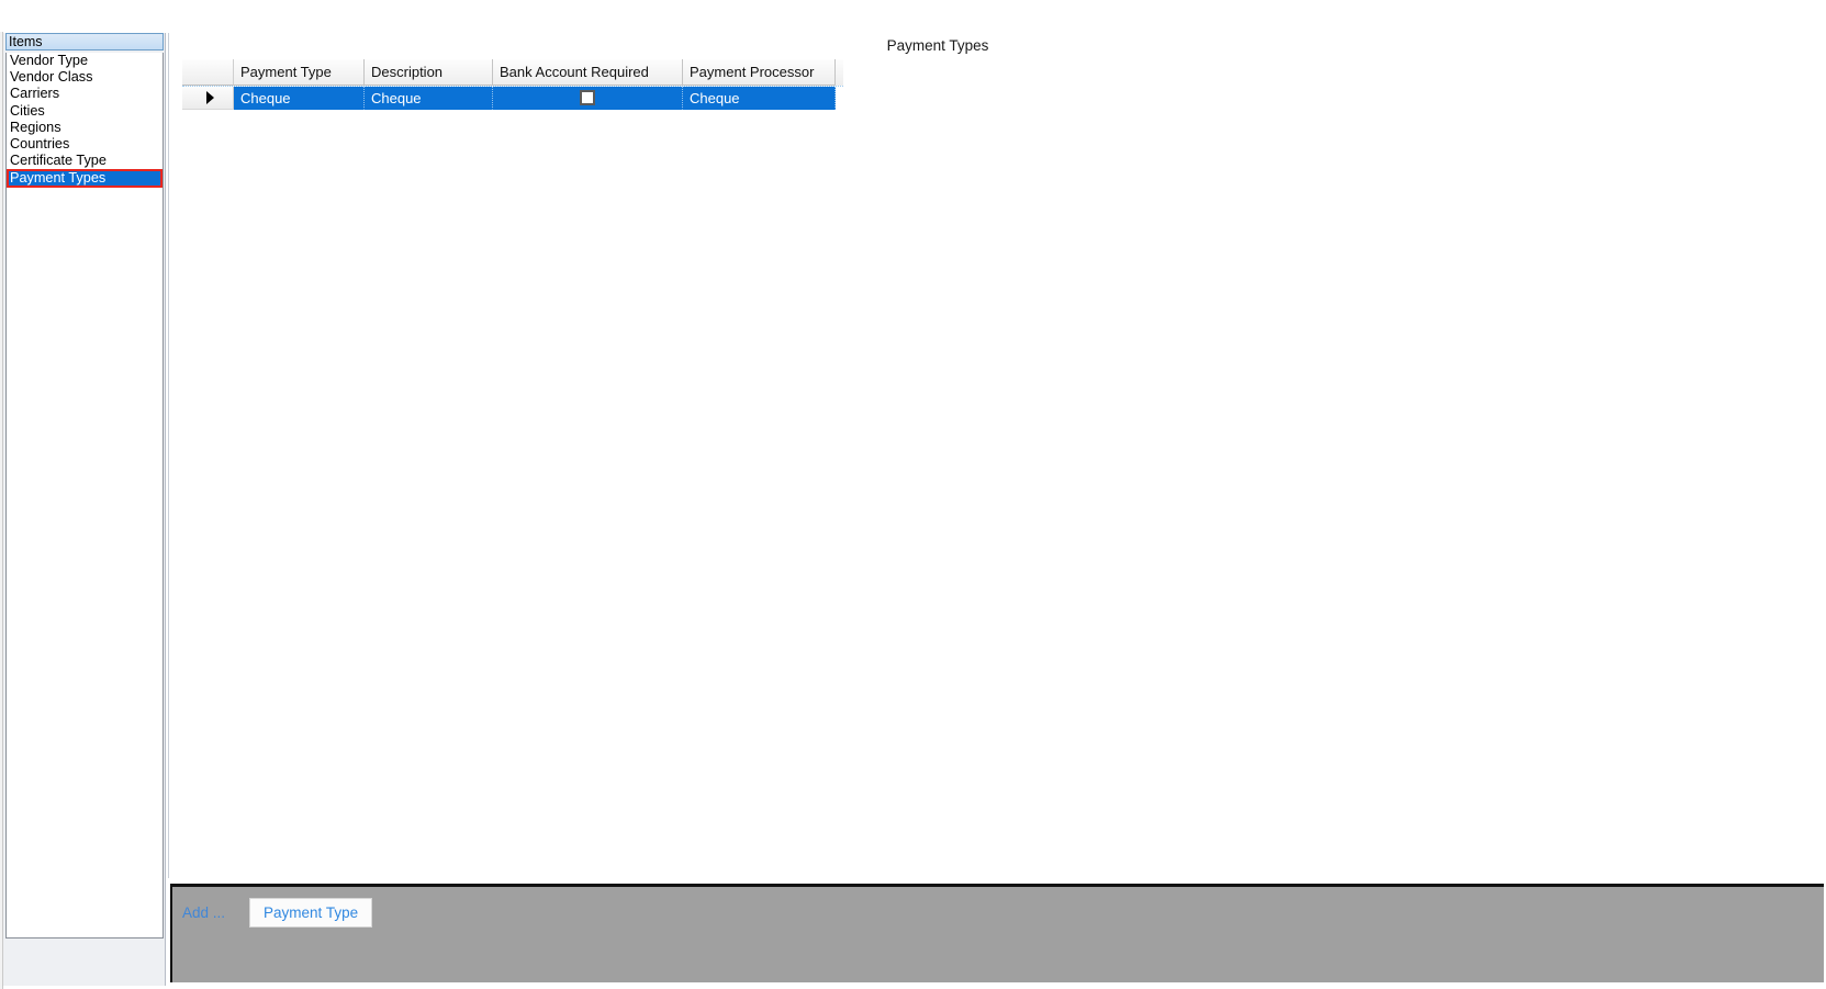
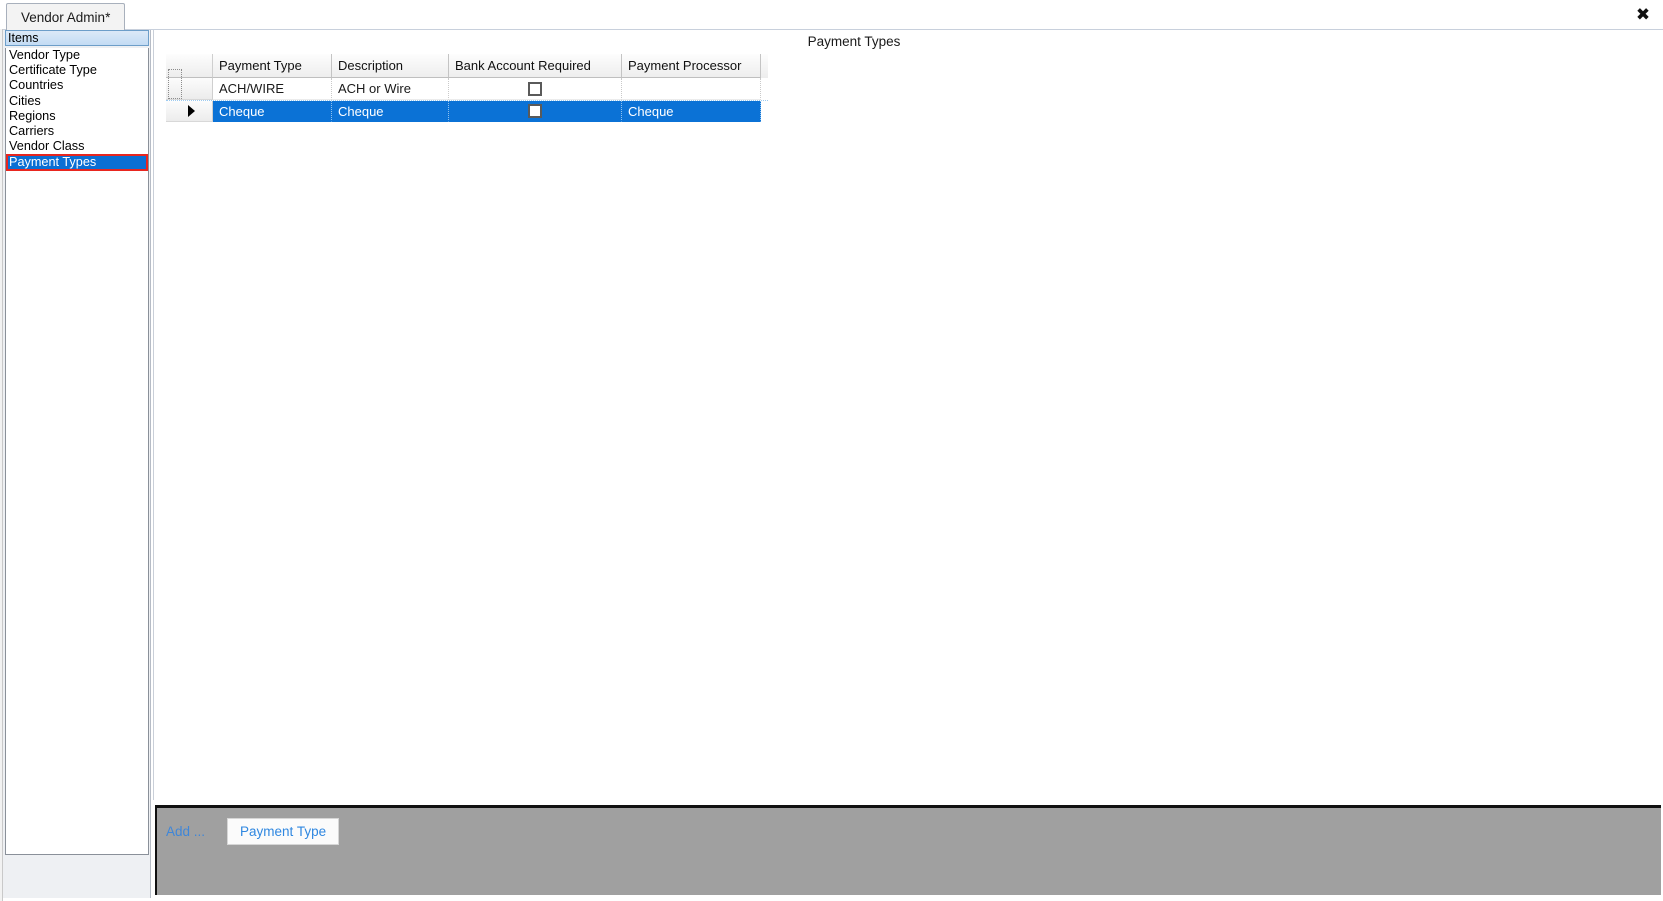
+ Vendor Admin*
+ ✖
  Items
  Vendor Type
- Vendor Class
+ Certificate Type
- Carriers
+ Countries
  Cities
  Regions
- Countries
+ Carriers
- Certificate Type
+ Vendor Class
  Payment Types
  Payment Types
  Payment Type
  Description
  Bank Account Required
  Payment Processor
+ ACH/WIRE
+ ACH or Wire
  Cheque
  Cheque
  Cheque
  Add ...
  Payment Type
